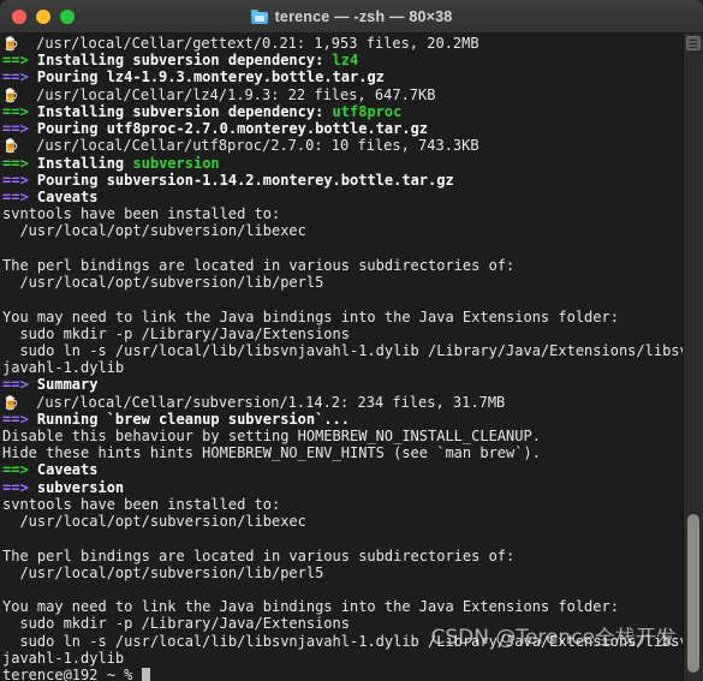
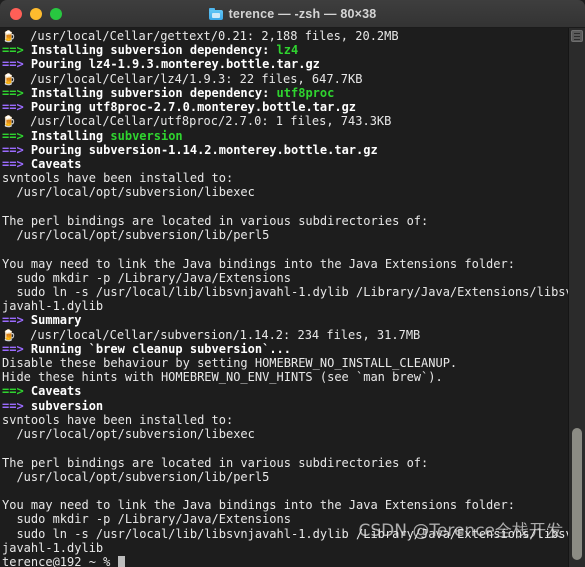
  terence — -zsh — 80×38
- 🍺 /usr/local/Cellar/gettext/0.21: 1,953 files, 20.2MB
+ 🍺 /usr/local/Cellar/gettext/0.21: 2,188 files, 20.2MB
  ==> Installing subversion dependency: lz4
  ==> Pouring lz4-1.9.3.monterey.bottle.tar.gz
  🍺 /usr/local/Cellar/lz4/1.9.3: 22 files, 647.7KB
  ==> Installing subversion dependency: utf8proc
  ==> Pouring utf8proc-2.7.0.monterey.bottle.tar.gz
- 🍺 /usr/local/Cellar/utf8proc/2.7.0: 10 files, 743.3KB
+ 🍺 /usr/local/Cellar/utf8proc/2.7.0: 1 files, 743.3KB
  ==> Installing subversion
  ==> Pouring subversion-1.14.2.monterey.bottle.tar.gz
  ==> Caveats
  svntools have been installed to:
  /usr/local/opt/subversion/libexec
  The perl bindings are located in various subdirectories of:
  /usr/local/opt/subversion/lib/perl5
  You may need to link the Java bindings into the Java Extensions folder:
  sudo mkdir -p /Library/Java/Extensions
  sudo ln -s /usr/local/lib/libsvnjavahl-1.dylib /Library/Java/Extensions/libs
  javahl-1.dylib
  ==> Summary
  🍺 /usr/local/Cellar/subversion/1.14.2: 234 files, 31.7MB
  ==> Running `brew cleanup subversion`...
- Disable this behaviour by setting HOMEBREW_NO_INSTALL_CLEANUP.
+ Disable these behaviour by setting HOMEBREW_NO_INSTALL_CLEANUP.
- Hide these hints hints HOMEBREW_NO_ENV_HINTS (see `man brew`).
+ Hide these hints with HOMEBREW_NO_ENV_HINTS (see `man brew`).
  ==> Caveats
  ==> subversion
  svntools have been installed to:
  /usr/local/opt/subversion/libexec
  The perl bindings are located in various subdirectories of:
  /usr/local/opt/subversion/lib/perl5
  You may need to link the Java bindings into the Java Extensions folder:
  sudo mkdir -p /Library/Java/Extensions
  sudo ln -s /usr/local/lib/libsvnjavahl-1.dylib /Library/Java/Extensions/libs
  javahl-1.dylib
  terence@192 ~ %
  CSDN @Terence全栈开发
